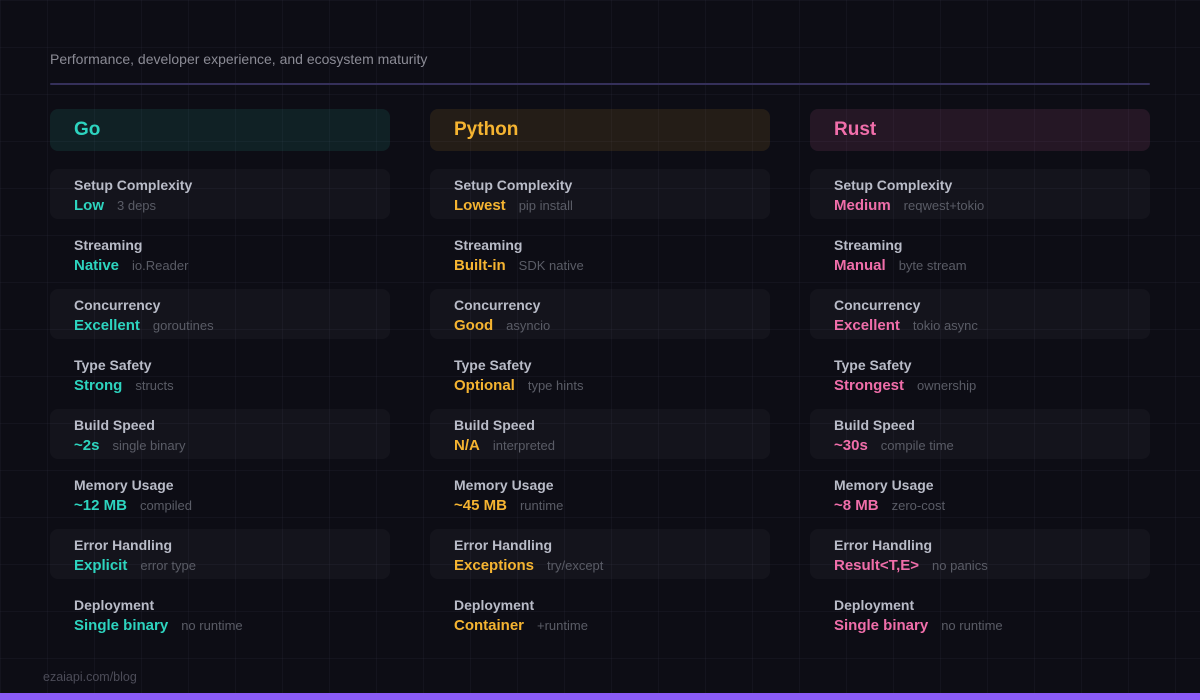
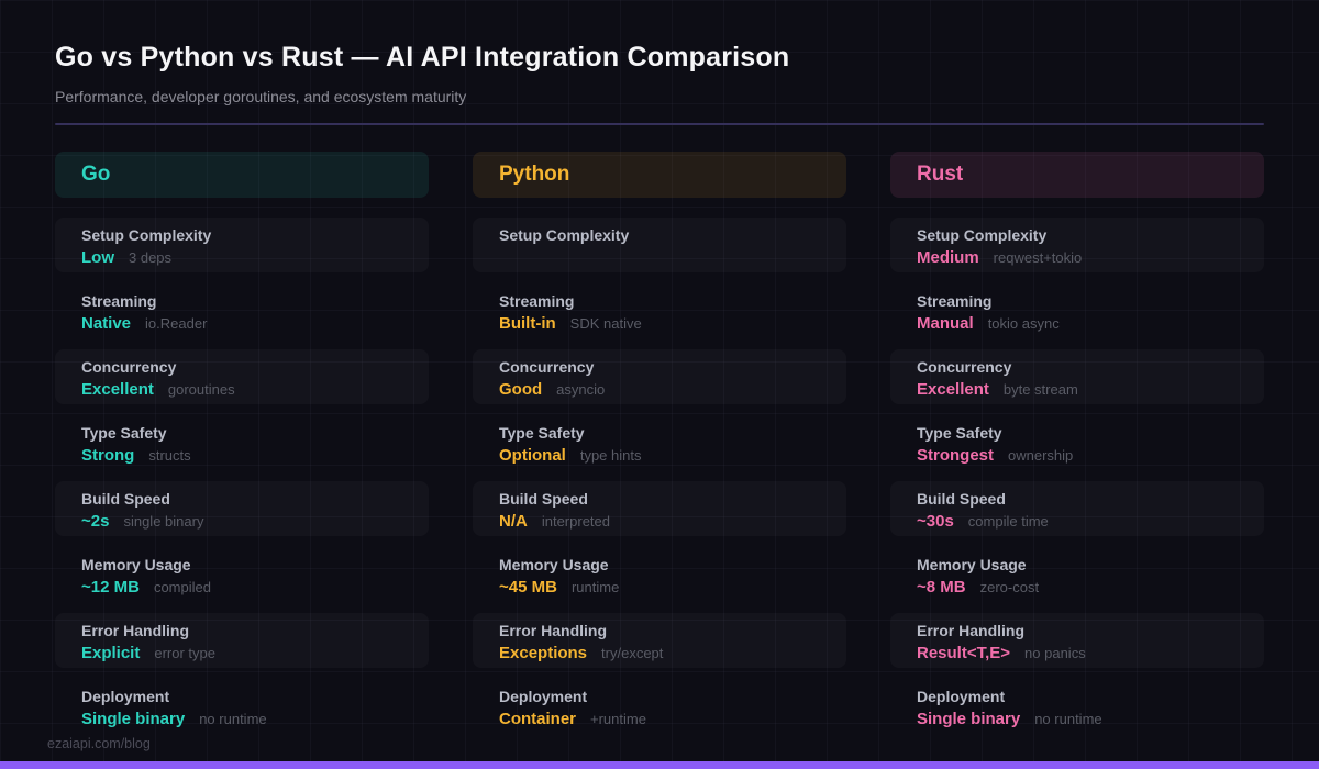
+ Go vs Python vs Rust — AI API Integration Comparison
- Performance, developer experience, and ecosystem maturity
+ Performance, developer goroutines, and ecosystem maturity
  Go
  Setup Complexity
  Low
  3 deps
  Streaming
  Native
  io.Reader
  Concurrency
  Excellent
  goroutines
  Type Safety
  Strong
  structs
  Build Speed
  ~2s
  single binary
  Memory Usage
  ~12 MB
  compiled
  Error Handling
  Explicit
  error type
  Deployment
  Single binary
  no runtime
  Python
  Setup Complexity
- Lowest
- pip install
  Streaming
  Built-in
  SDK native
  Concurrency
  Good
  asyncio
  Type Safety
  Optional
  type hints
  Build Speed
  N/A
  interpreted
  Memory Usage
  ~45 MB
  runtime
  Error Handling
  Exceptions
  try/except
  Deployment
  Container
  +runtime
  Rust
  Setup Complexity
  Medium
  reqwest+tokio
  Streaming
  Manual
- byte stream
+ tokio async
  Concurrency
  Excellent
- tokio async
+ byte stream
  Type Safety
  Strongest
  ownership
  Build Speed
  ~30s
  compile time
  Memory Usage
  ~8 MB
  zero-cost
  Error Handling
  Result<T,E>
  no panics
  Deployment
  Single binary
  no runtime
  ezaiapi.com/blog
